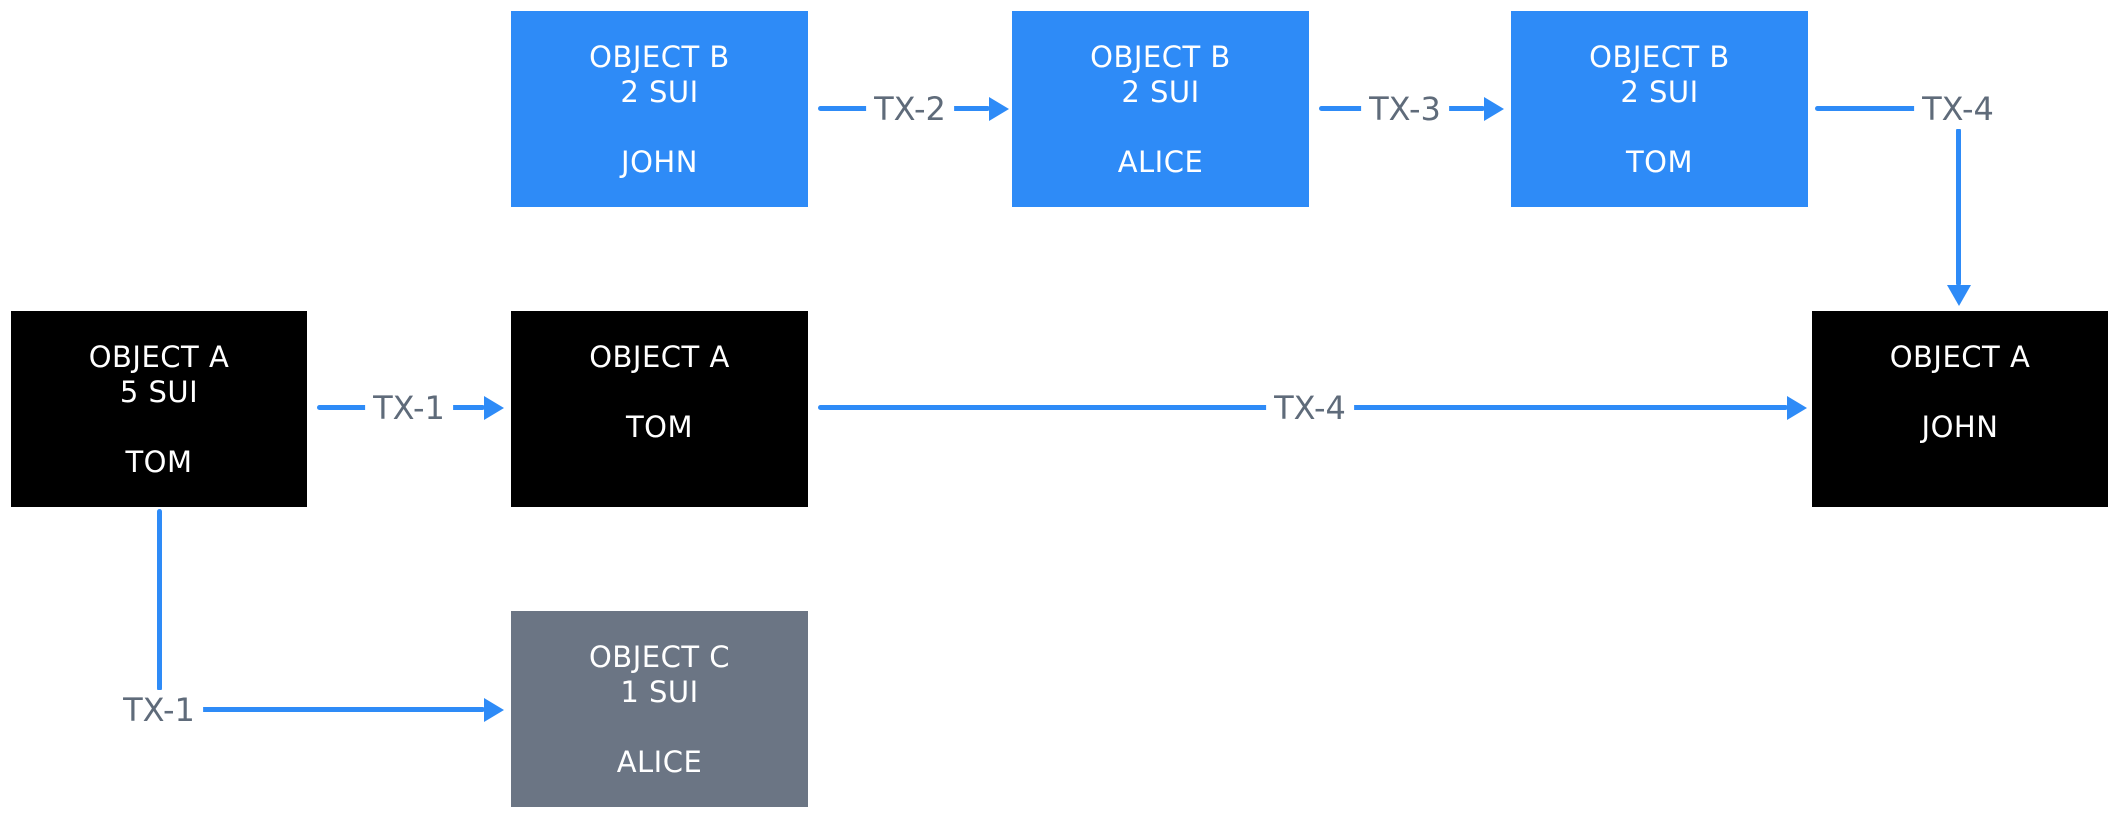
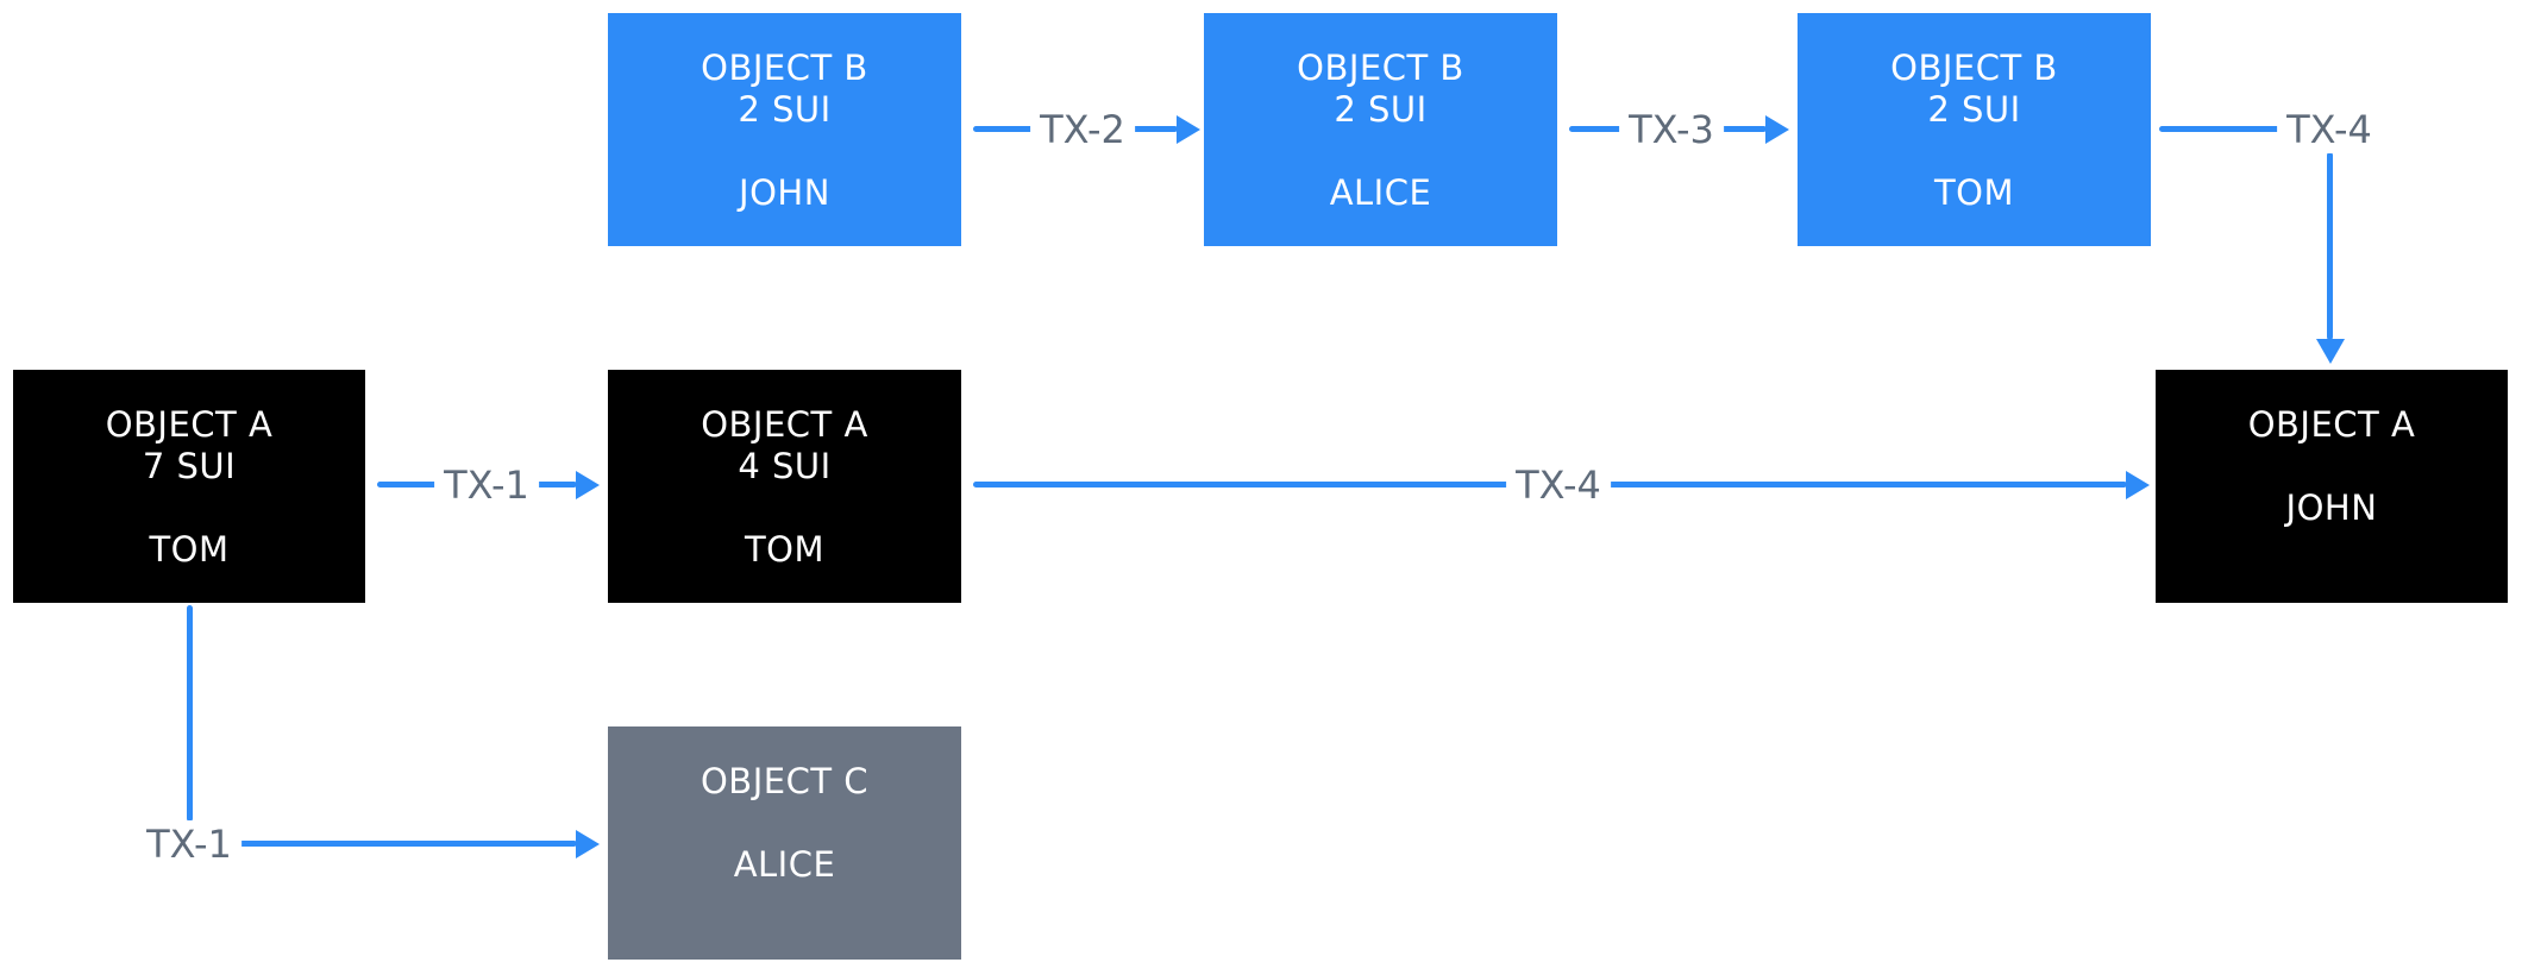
  OBJECT B
  2 SUI
  JOHN
  OBJECT B
  2 SUI
  ALICE
  OBJECT B
  2 SUI
  TOM
  OBJECT A
- 5 SUI
+ 7 SUI
  TOM
  OBJECT A
+ 4 SUI
  TOM
  OBJECT A
  JOHN
  OBJECT C
- 1 SUI
  ALICE
  TX-1
  TX-1
  TX-2
  TX-3
  TX-4
  TX-4
